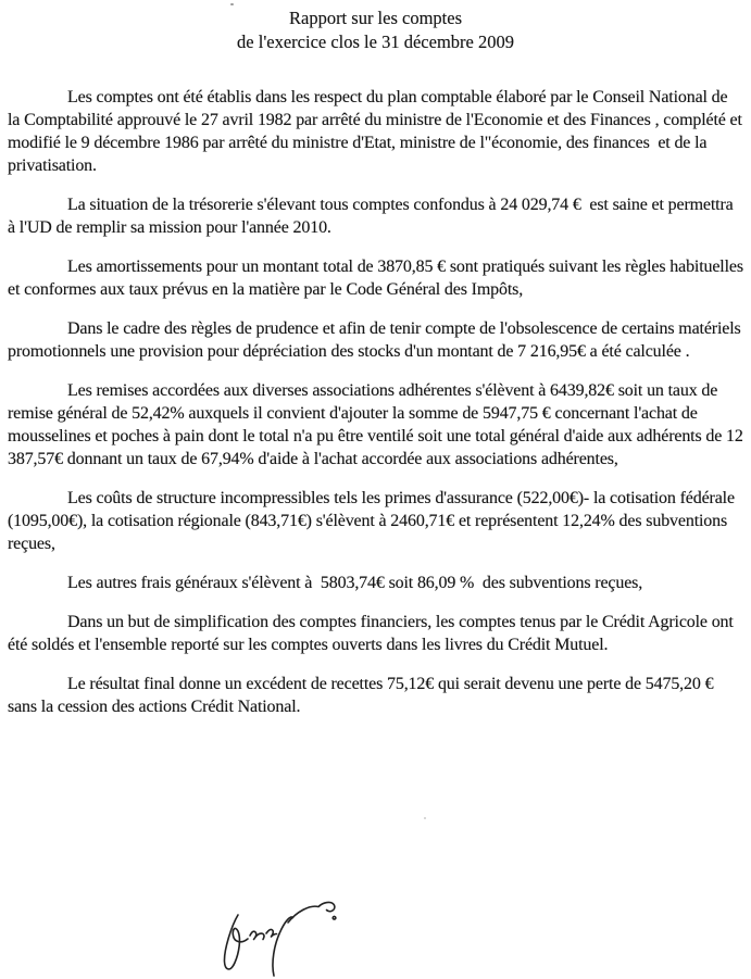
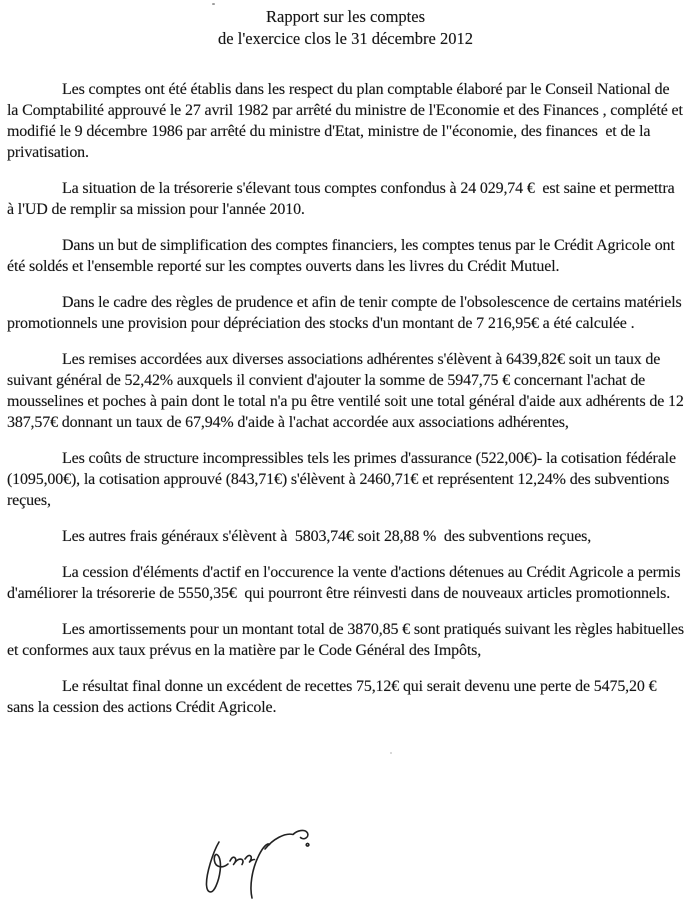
  Rapport sur les comptes
- de l'exercice clos le 31 décembre 2009
+ de l'exercice clos le 31 décembre 2012
  Les comptes ont été établis dans les respect du plan comptable élaboré par le Conseil National de la Comptabilité approuvé le 27 avril 1982 par arrêté du ministre de l'Economie et des Finances , complété et modifié le 9 décembre 1986 par arrêté du ministre d'Etat, ministre de l"économie, des finances et de la privatisation.
  La situation de la trésorerie s'élevant tous comptes confondus à 24 029,74 € est saine et permettra à l'UD de remplir sa mission pour l'année 2010.
- Les amortissements pour un montant total de 3870,85 € sont pratiqués suivant les règles habituelles et conformes aux taux prévus en la matière par le Code Général des Impôts,
+ Dans un but de simplification des comptes financiers, les comptes tenus par le Crédit Agricole ont été soldés et l'ensemble reporté sur les comptes ouverts dans les livres du Crédit Mutuel.
  Dans le cadre des règles de prudence et afin de tenir compte de l'obsolescence de certains matériels promotionnels une provision pour dépréciation des stocks d'un montant de 7 216,95€ a été calculée .
- Les remises accordées aux diverses associations adhérentes s'élèvent à 6439,82€ soit un taux de remise général de 52,42% auxquels il convient d'ajouter la somme de 5947,75 € concernant l'achat de mousselines et poches à pain dont le total n'a pu être ventilé soit une total général d'aide aux adhérents de 12 387,57€ donnant un taux de 67,94% d'aide à l'achat accordée aux associations adhérentes,
+ Les remises accordées aux diverses associations adhérentes s'élèvent à 6439,82€ soit un taux de suivant général de 52,42% auxquels il convient d'ajouter la somme de 5947,75 € concernant l'achat de mousselines et poches à pain dont le total n'a pu être ventilé soit une total général d'aide aux adhérents de 12 387,57€ donnant un taux de 67,94% d'aide à l'achat accordée aux associations adhérentes,
- Les coûts de structure incompressibles tels les primes d'assurance (522,00€)- la cotisation fédérale (1095,00€), la cotisation régionale (843,71€) s'élèvent à 2460,71€ et représentent 12,24% des subventions reçues,
+ Les coûts de structure incompressibles tels les primes d'assurance (522,00€)- la cotisation fédérale (1095,00€), la cotisation approuvé (843,71€) s'élèvent à 2460,71€ et représentent 12,24% des subventions reçues,
- Les autres frais généraux s'élèvent à 5803,74€ soit 86,09 % des subventions reçues,
+ Les autres frais généraux s'élèvent à 5803,74€ soit 28,88 % des subventions reçues,
+ La cession d'éléments d'actif en l'occurence la vente d'actions détenues au Crédit Agricole a permis d'améliorer la trésorerie de 5550,35€ qui pourront être réinvesti dans de nouveaux articles promotionnels.
- Dans un but de simplification des comptes financiers, les comptes tenus par le Crédit Agricole ont été soldés et l'ensemble reporté sur les comptes ouverts dans les livres du Crédit Mutuel.
+ Les amortissements pour un montant total de 3870,85 € sont pratiqués suivant les règles habituelles et conformes aux taux prévus en la matière par le Code Général des Impôts,
- Le résultat final donne un excédent de recettes 75,12€ qui serait devenu une perte de 5475,20 € sans la cession des actions Crédit National.
+ Le résultat final donne un excédent de recettes 75,12€ qui serait devenu une perte de 5475,20 € sans la cession des actions Crédit Agricole.
